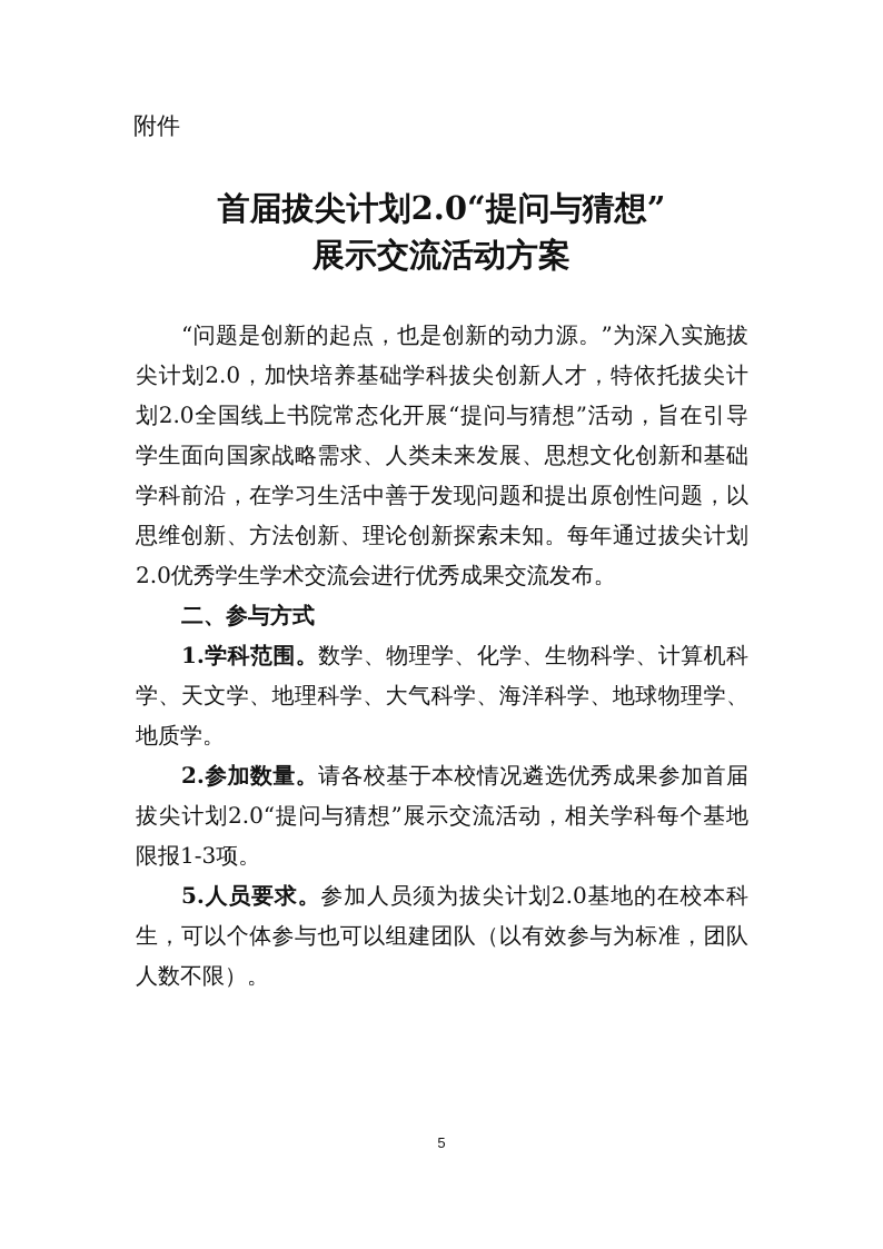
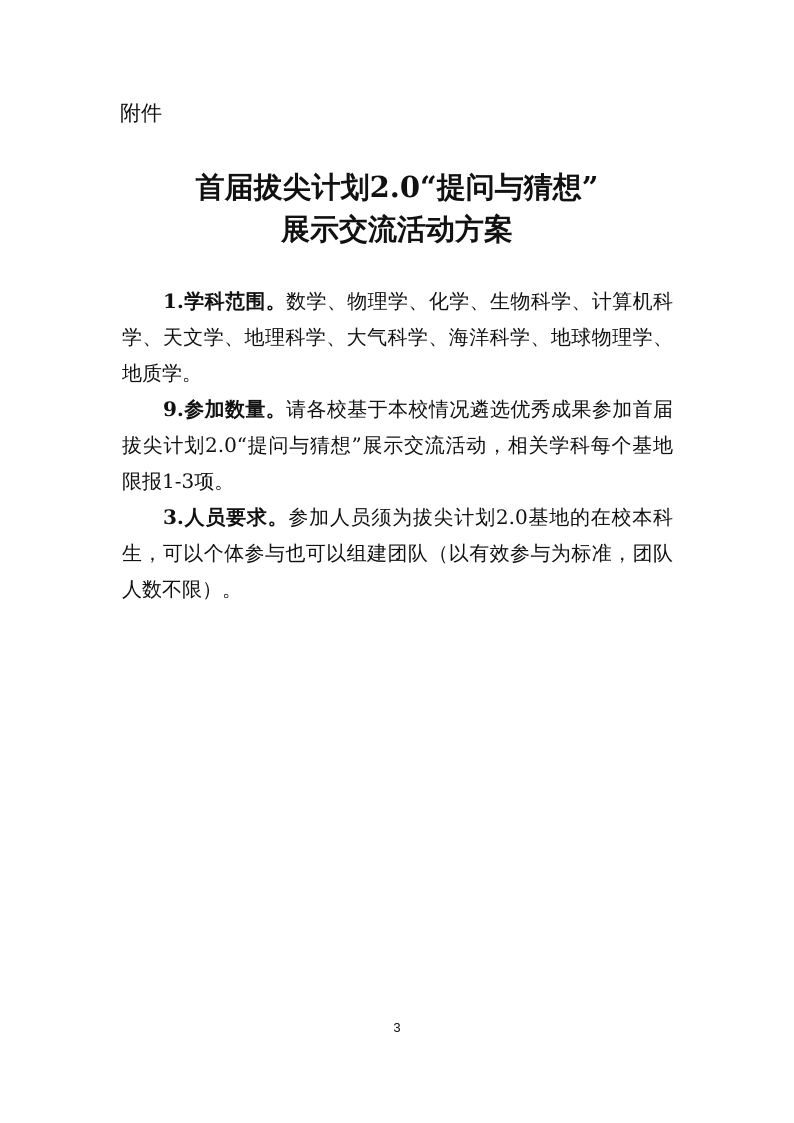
  附件
  首届拔尖计划2.0“提问与猜想”
  展示交流活动方案
- “问题是创新的起点，也是创新的动力源。”为深入实施拔尖计划2.0，加快培养基础学科拔尖创新人才，特依托拔尖计划2.0全国线上书院常态化开展“提问与猜想”活动，旨在引导学生面向国家战略需求、人类未来发展、思想文化创新和基础学科前沿，在学习生活中善于发现问题和提出原创性问题，以思维创新、方法创新、理论创新探索未知。每年通过拔尖计划2.0优秀学生学术交流会进行优秀成果交流发布。
- 二、参与方式
  1.学科范围。数学、物理学、化学、生物科学、计算机科学、天文学、地理科学、大气科学、海洋科学、地球物理学、地质学。
- 2.参加数量。请各校基于本校情况遴选优秀成果参加首届拔尖计划2.0“提问与猜想”展示交流活动，相关学科每个基地限报1-3项。
+ 9.参加数量。请各校基于本校情况遴选优秀成果参加首届拔尖计划2.0“提问与猜想”展示交流活动，相关学科每个基地限报1-3项。
- 5.人员要求。参加人员须为拔尖计划2.0基地的在校本科生，可以个体参与也可以组建团队（以有效参与为标准，团队人数不限）。
+ 3.人员要求。参加人员须为拔尖计划2.0基地的在校本科生，可以个体参与也可以组建团队（以有效参与为标准，团队人数不限）。
- 5
+ 3
